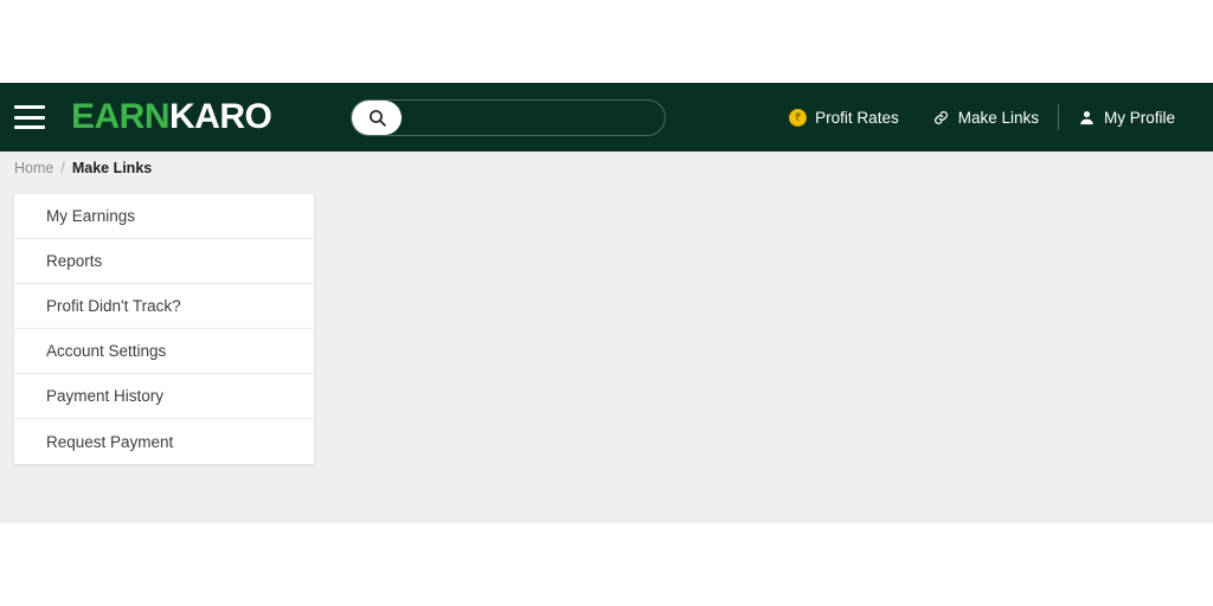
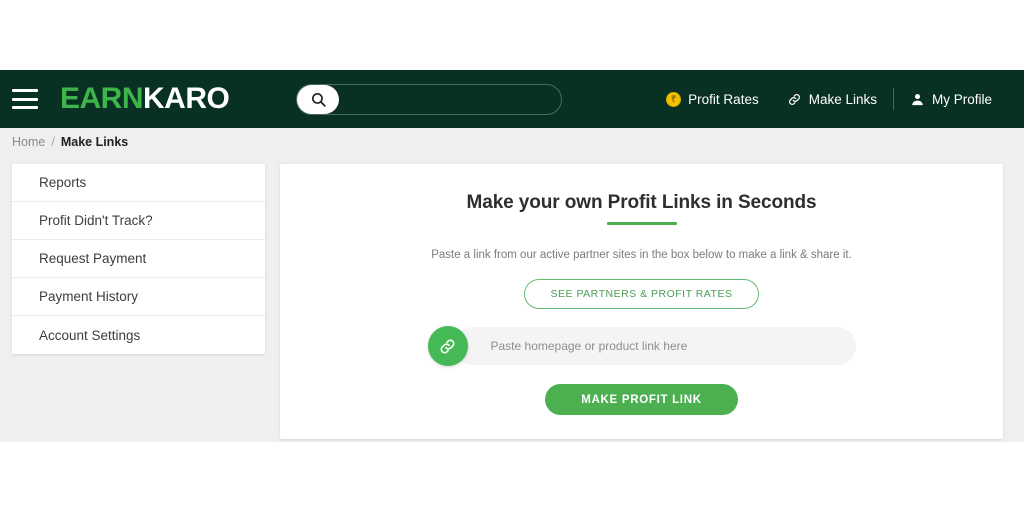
  EARNKARO
  ₹
  Profit Rates
  Make Links
  My Profile
  Home
  /
  Make Links
- My Earnings
  Reports
  Profit Didn't Track?
- Account Settings
+ Request Payment
  Payment History
- Request Payment
+ Account Settings
+ Make your own Profit Links in Seconds
+ Paste a link from our active partner sites in the box below to make a link & share it.
+ SEE PARTNERS & PROFIT RATES
+ Paste homepage or product link here
+ MAKE PROFIT LINK
